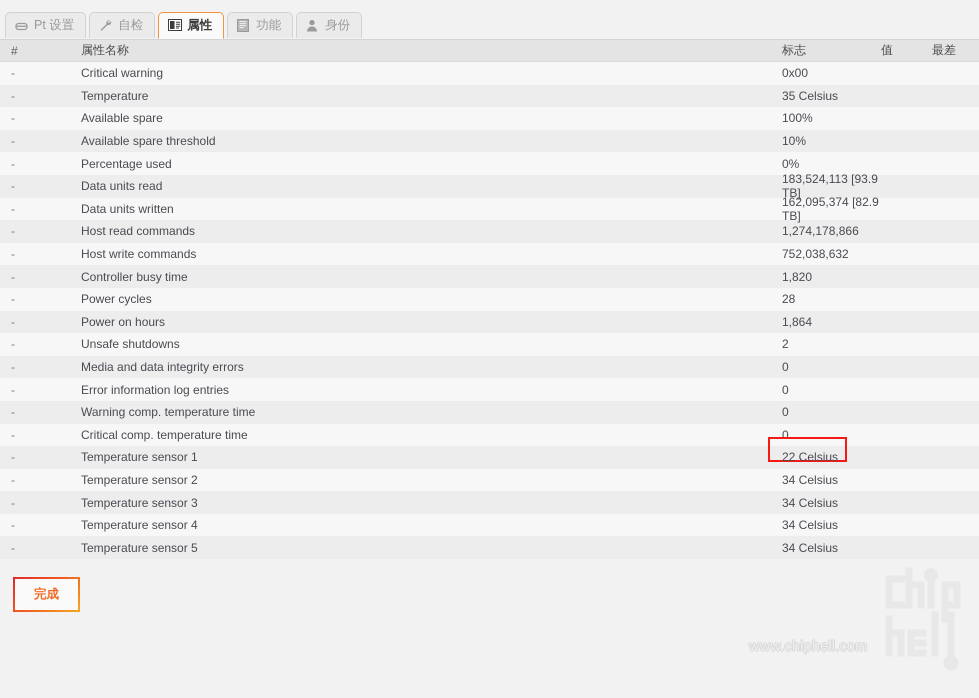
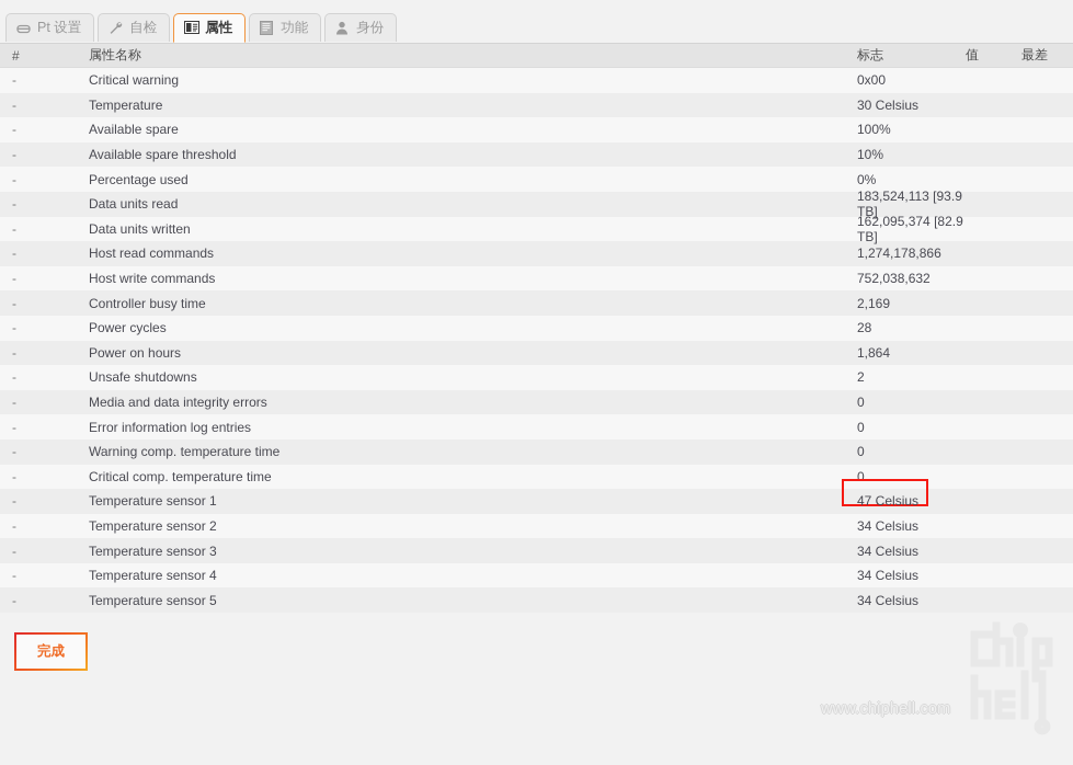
  Pt 设置
  自检
  属性
  功能
  身份
  #
  属性名称
  标志
  值
  最差
  -
  Critical warning
  0x00
  -
  Temperature
- 35 Celsius
+ 30 Celsius
  -
  Available spare
  100%
  -
  Available spare threshold
  10%
  -
  Percentage used
  0%
  -
  Data units read
  183,524,113 [93.9 TB]
  -
  Data units written
  162,095,374 [82.9 TB]
  -
  Host read commands
  1,274,178,866
  -
  Host write commands
  752,038,632
  -
  Controller busy time
- 1,820
+ 2,169
  -
  Power cycles
  28
  -
  Power on hours
  1,864
  -
  Unsafe shutdowns
  2
  -
  Media and data integrity errors
  0
  -
  Error information log entries
  0
  -
  Warning comp. temperature time
  0
  -
  Critical comp. temperature time
  0
  -
  Temperature sensor 1
- 22 Celsius
+ 47 Celsius
  -
  Temperature sensor 2
  34 Celsius
  -
  Temperature sensor 3
  34 Celsius
  -
  Temperature sensor 4
  34 Celsius
  -
  Temperature sensor 5
  34 Celsius
  完成
  www.chiphell.com
